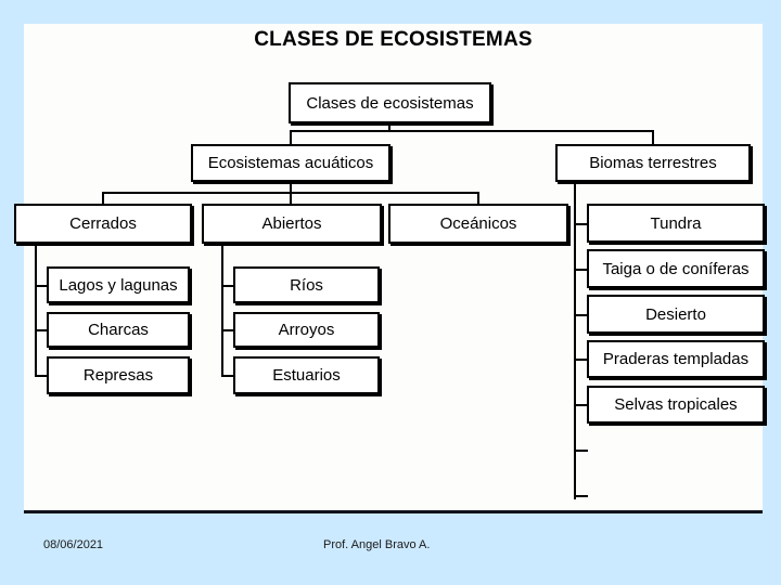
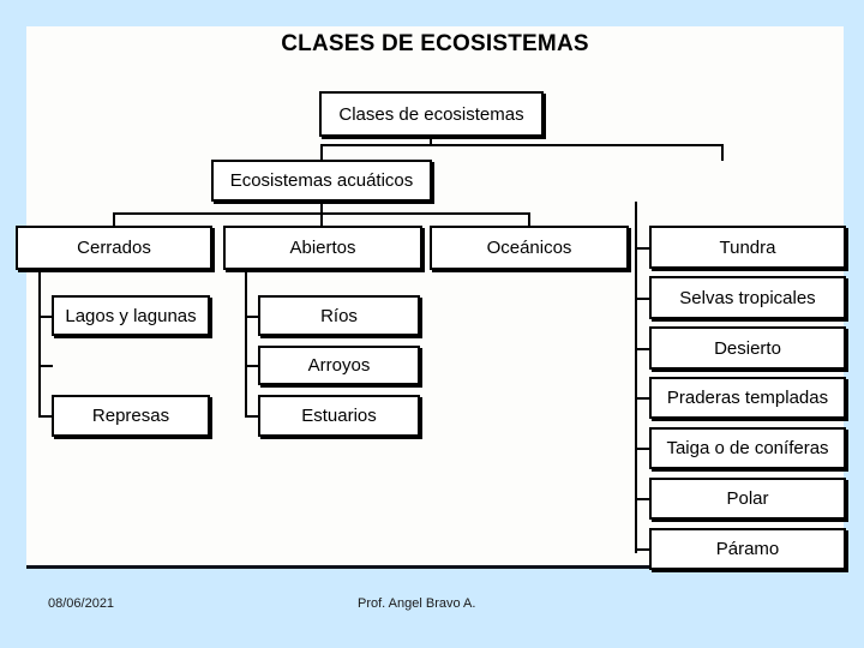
  CLASES DE ECOSISTEMAS
  Clases de ecosistemas
  Ecosistemas acuáticos
- Biomas terrestres
  Cerrados
  Abiertos
  Oceánicos
  Lagos y lagunas
- Charcas
  Represas
  Ríos
  Arroyos
  Estuarios
  Tundra
- Taiga o de coníferas
+ Selvas tropicales
  Desierto
  Praderas templadas
- Selvas tropicales
+ Taiga o de coníferas
+ Polar
+ Páramo
  08/06/2021
  Prof. Angel Bravo A.
